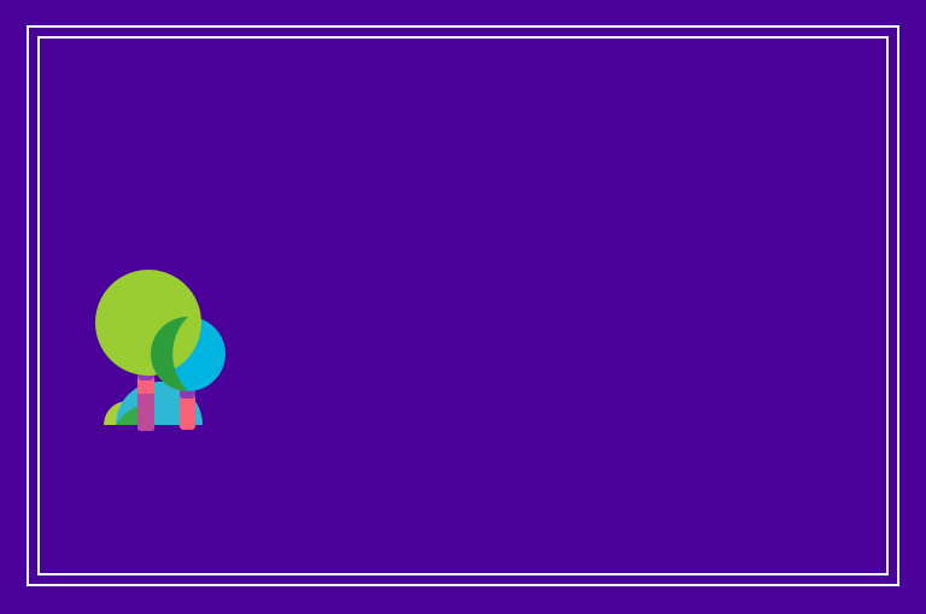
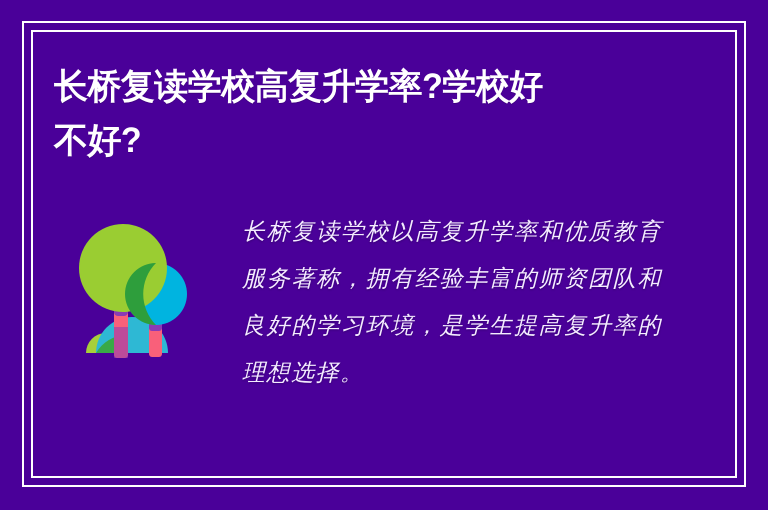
+ 长桥复读学校高复升学率?学校好
+ 不好?
+ 长桥复读学校以高复升学率和优质教育服务著称，拥有经验丰富的师资团队和良好的学习环境，是学生提高复升率的理想选择。
